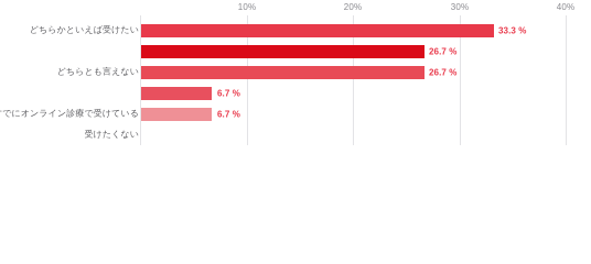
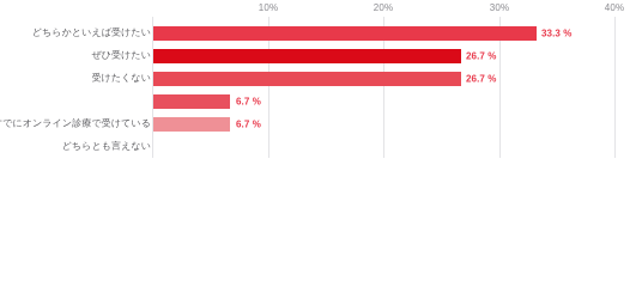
  10%
  20%
  30%
  40%
  どちらかといえば受けたい
  33.3 %
+ ぜひ受けたい
  26.7 %
- どちらとも言えない
+ 受けたくない
  26.7 %
  6.7 %
  でにオンライン診療で受けている
  6.7 %
- 受けたくない
+ どちらとも言えない
